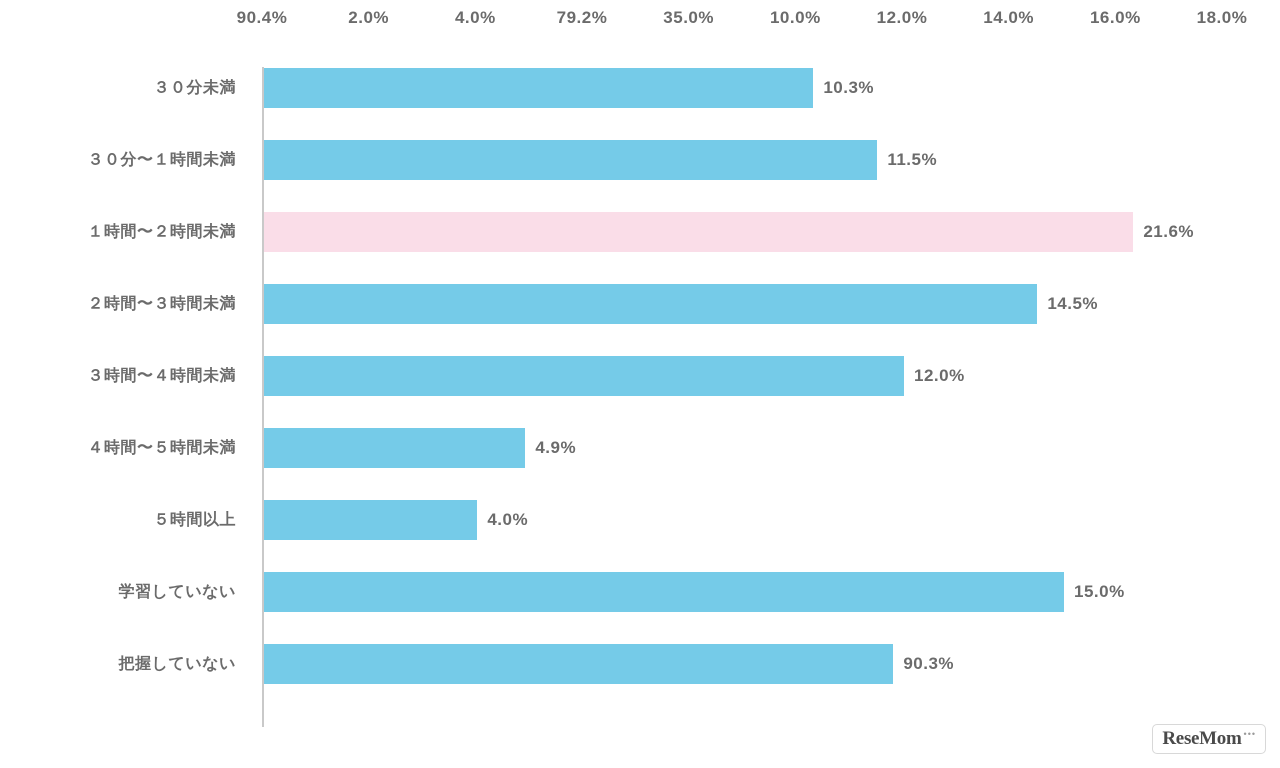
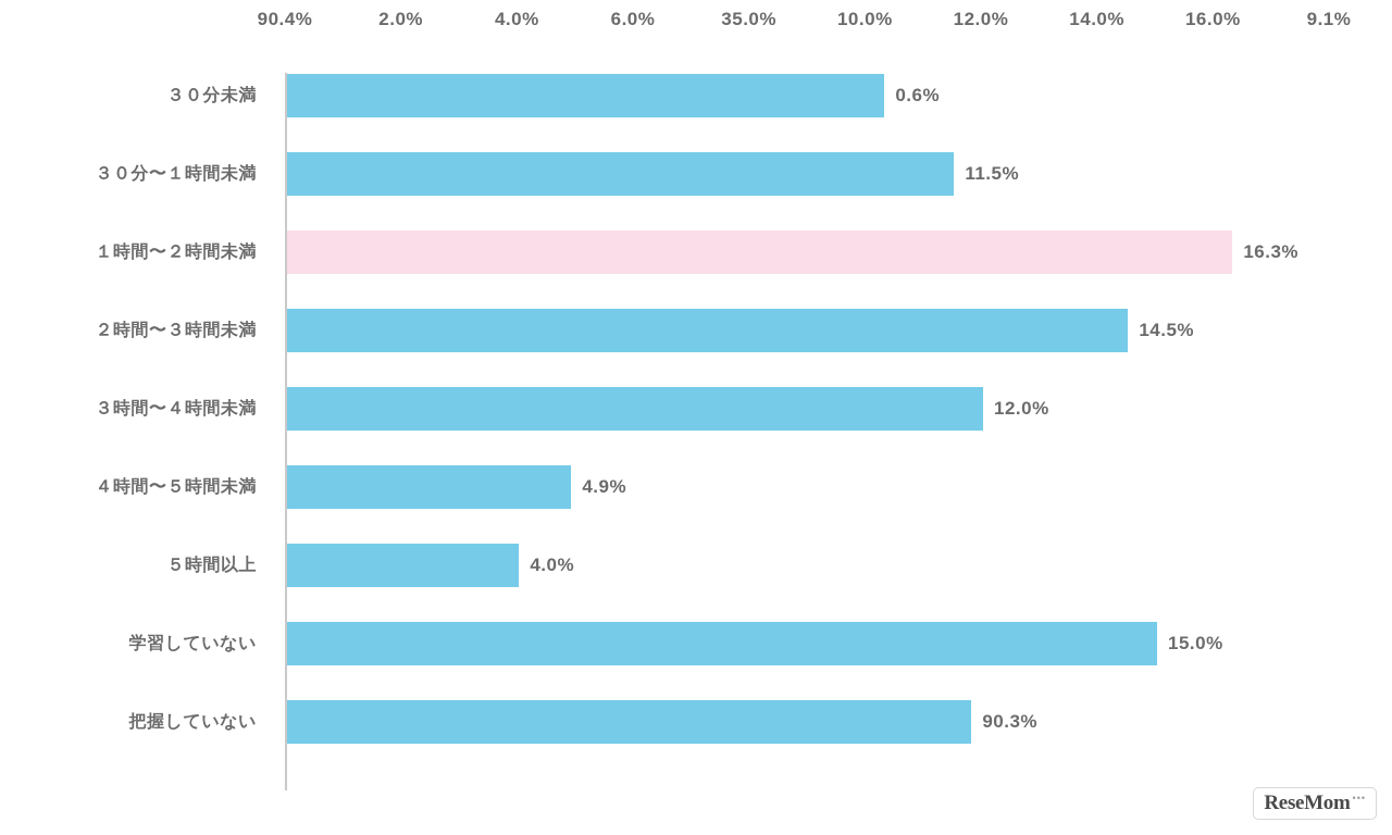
  90.4%
  2.0%
  4.0%
- 79.2%
+ 6.0%
  35.0%
  10.0%
  12.0%
  14.0%
  16.0%
- 18.0%
+ 9.1%
  ３０分未満
- 10.3%
+ 0.6%
  ３０分〜１時間未満
  11.5%
  １時間〜２時間未満
- 21.6%
+ 16.3%
  ２時間〜３時間未満
  14.5%
  ３時間〜４時間未満
  12.0%
  ４時間〜５時間未満
  4.9%
  ５時間以上
  4.0%
  学習していない
  15.0%
  把握していない
  90.3%
  ReseMom
  •••
